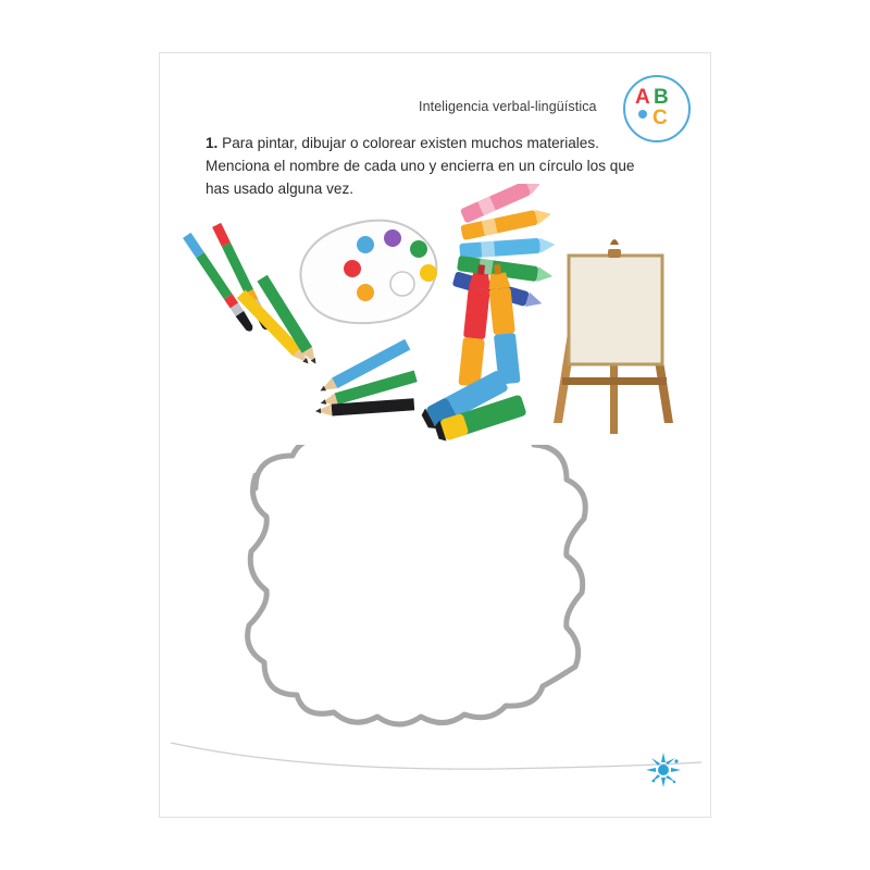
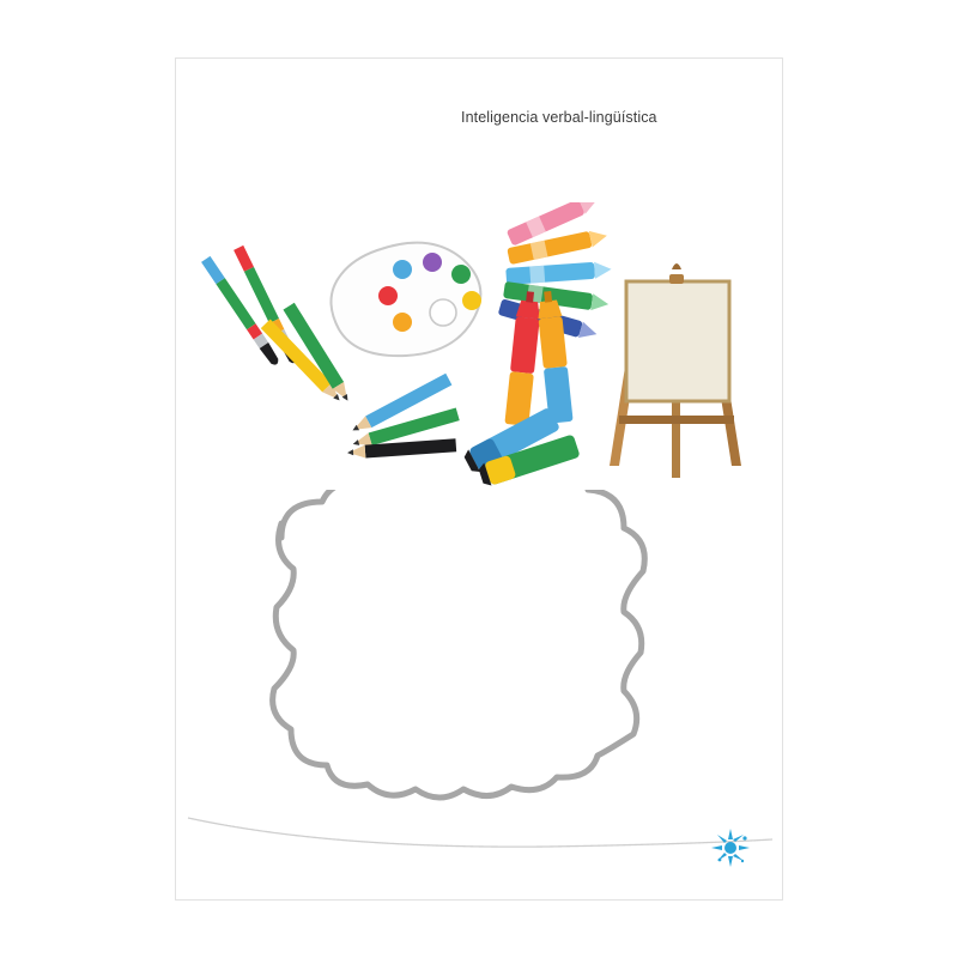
  Inteligencia verbal-lingüística
- A
- B
- C
- 1. Para pintar, dibujar o colorear existen muchos materiales. Menciona el nombre de cada uno y encierra en un círculo los que has usado alguna vez.
